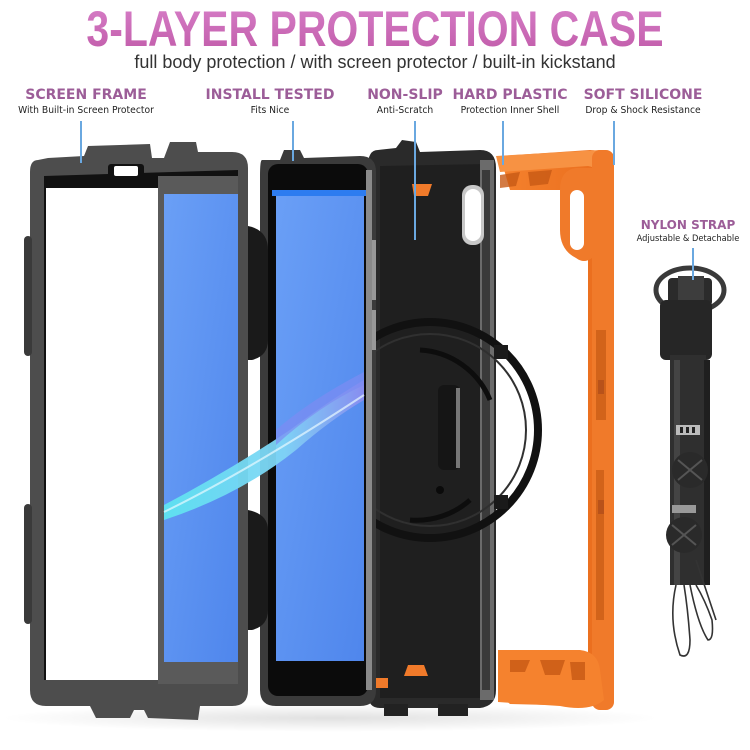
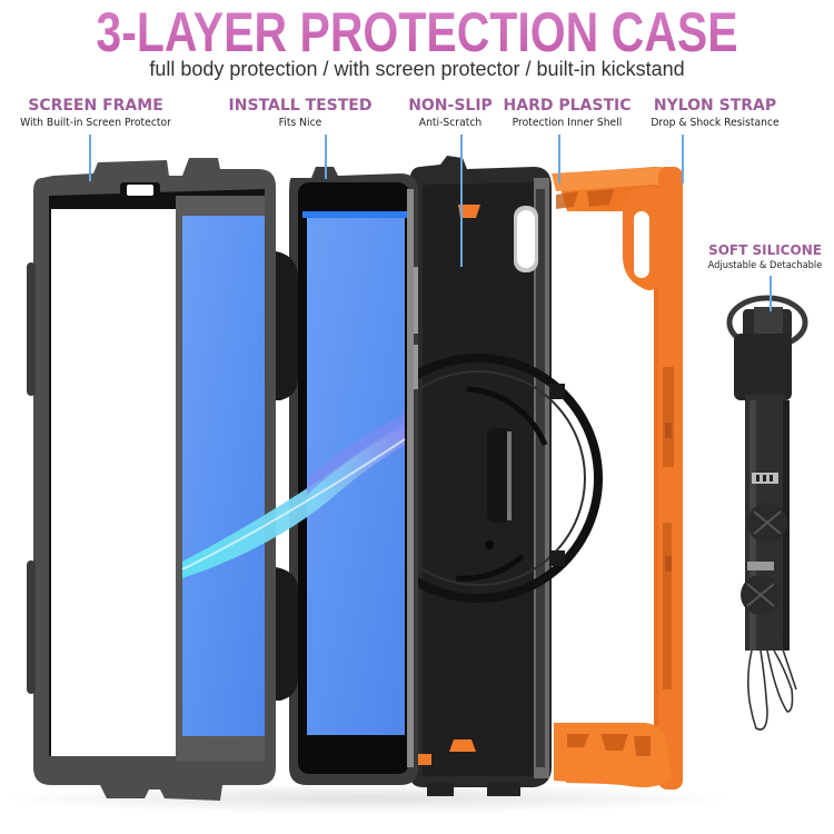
  3-LAYER PROTECTION CASE
  full body protection / with screen protector / built-in kickstand
  SCREEN FRAME
  With Built-in Screen Protector
  INSTALL TESTED
  Fits Nice
  NON-SLIP
  Anti-Scratch
  HARD PLASTIC
  Protection Inner Shell
- SOFT SILICONE
+ NYLON STRAP
  Drop & Shock Resistance
- NYLON STRAP
+ SOFT SILICONE
  Adjustable & Detachable
